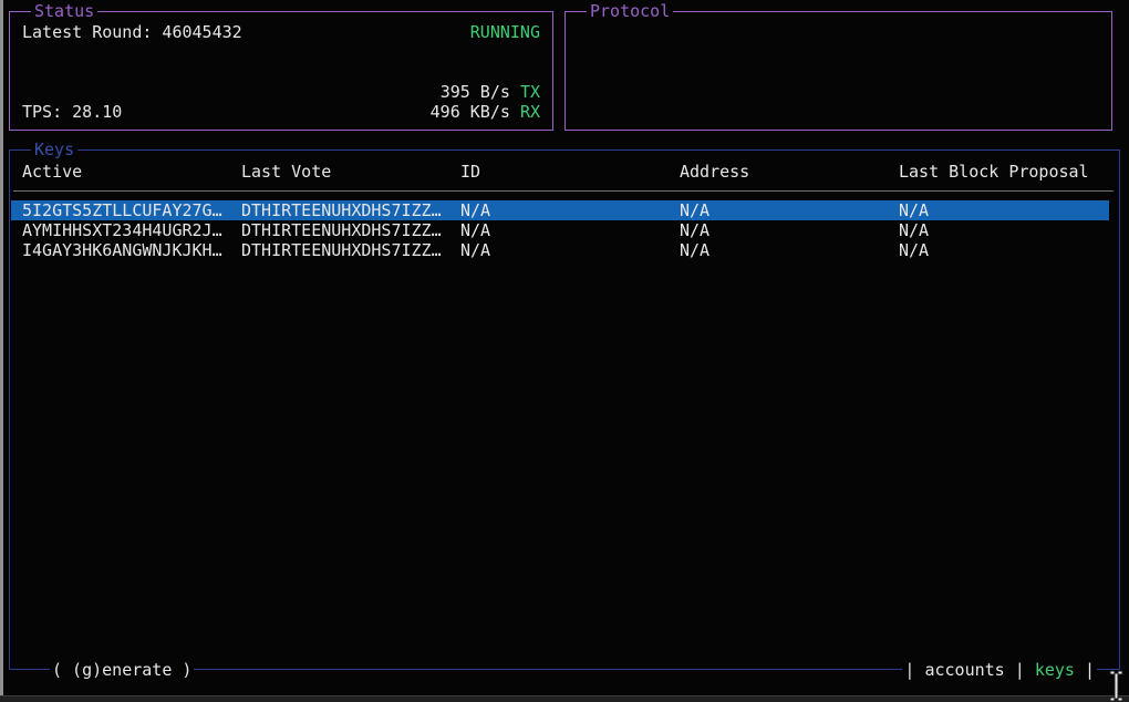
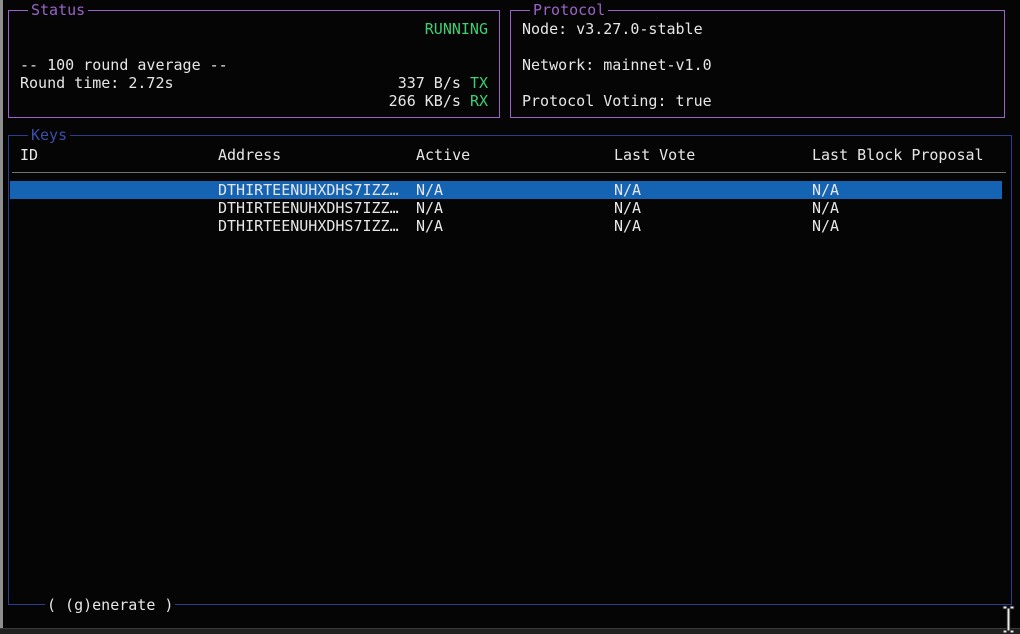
  Status
- Latest Round: 46045432
  RUNNING
+ -- 100 round average --
+ Round time: 2.72s
- 395 B/s TX
+ 337 B/s TX
- TPS: 28.10
- 496 KB/s RX
+ 266 KB/s RX
  Protocol
+ Node: v3.27.0-stable
+ Network: mainnet-v1.0
+ Protocol Voting: true
  Keys
- Active
+ ID
- Last Vote
+ Address
- ID
+ Active
- Address
+ Last Vote
  Last Block Proposal
- 5I2GTS5ZTLLCUFAY27G…
  DTHIRTEENUHXDHS7IZZ…
  N/A
  N/A
  N/A
- AYMIHHSXT234H4UGR2J…
  DTHIRTEENUHXDHS7IZZ…
  N/A
  N/A
  N/A
- I4GAY3HK6ANGWNJKJKH…
  DTHIRTEENUHXDHS7IZZ…
  N/A
  N/A
  N/A
  ( (g)enerate )
- | accounts | keys |
